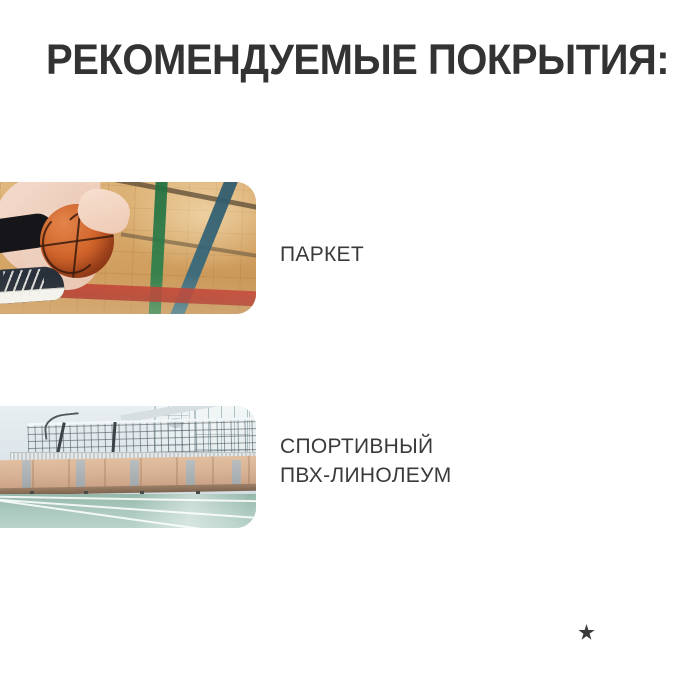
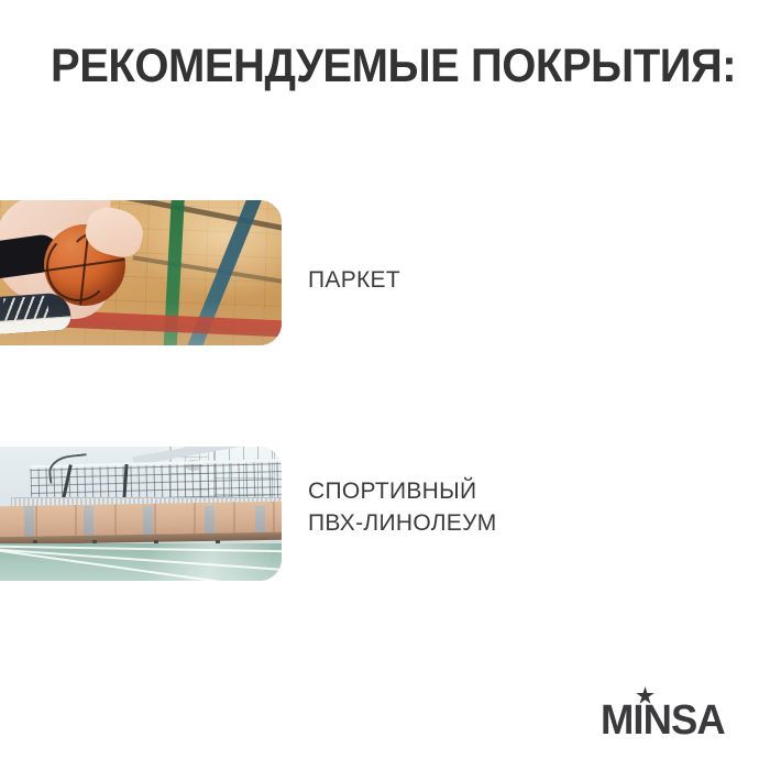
  РЕКОМЕНДУЕМЫЕ ПОКРЫТИЯ:
  ПАРКЕТ
  СПОРТИВНЫЙ
  ПВХ-ЛИНОЛЕУМ
+ MINSA
